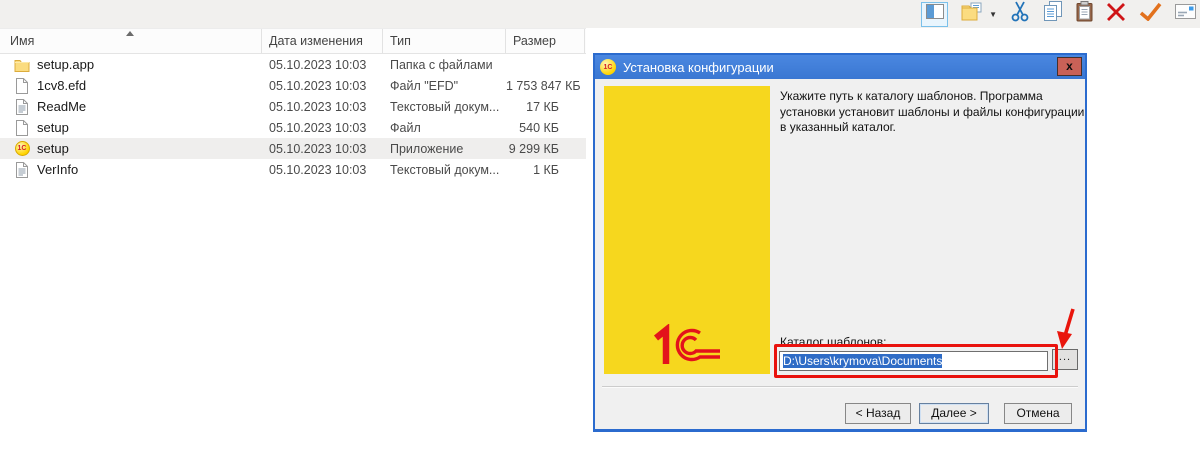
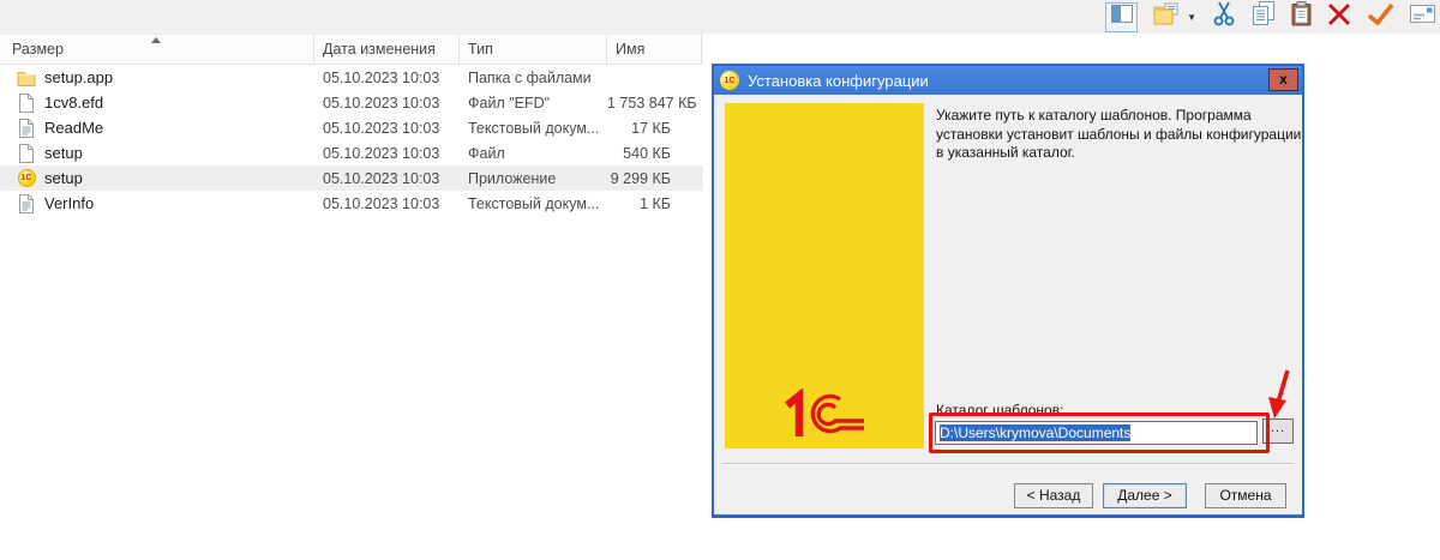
  ▼
- Имя
+ Размер
  Дата изменения
  Тип
- Размер
+ Имя
  setup.app
  05.10.2023 10:03
  Папка с файлами
  1cv8.efd
  05.10.2023 10:03
  Файл "EFD"
  1 753 847 КБ
  ReadMe
  05.10.2023 10:03
  Текстовый докум...
  17 КБ
  setup
  05.10.2023 10:03
  Файл
  540 КБ
  setup
  05.10.2023 10:03
  Приложение
  9 299 КБ
  VerInfo
  05.10.2023 10:03
  Текстовый докум...
  1 КБ
  Установка конфигурации
  x
  Укажите путь к каталогу шаблонов. Программа установки установит шаблоны и файлы конфигурации в указанный каталог.
  Каталог шаблонов:
  D:\Users\krymova\Documents
  ...
  < Назад
  Далее >
  Отмена
